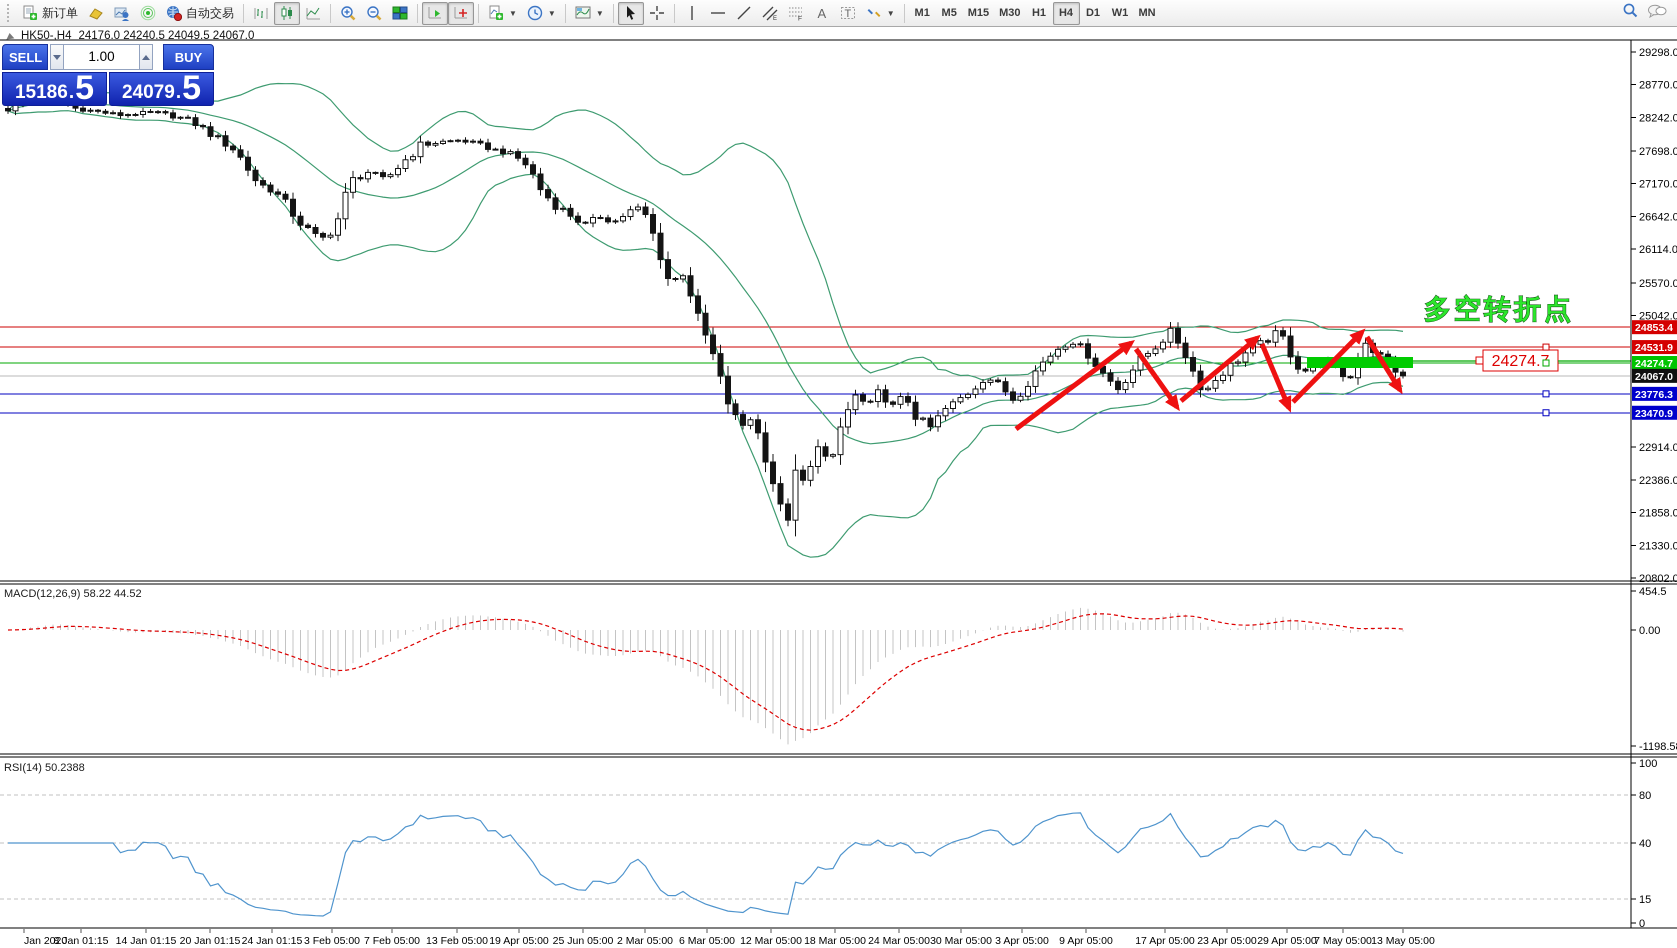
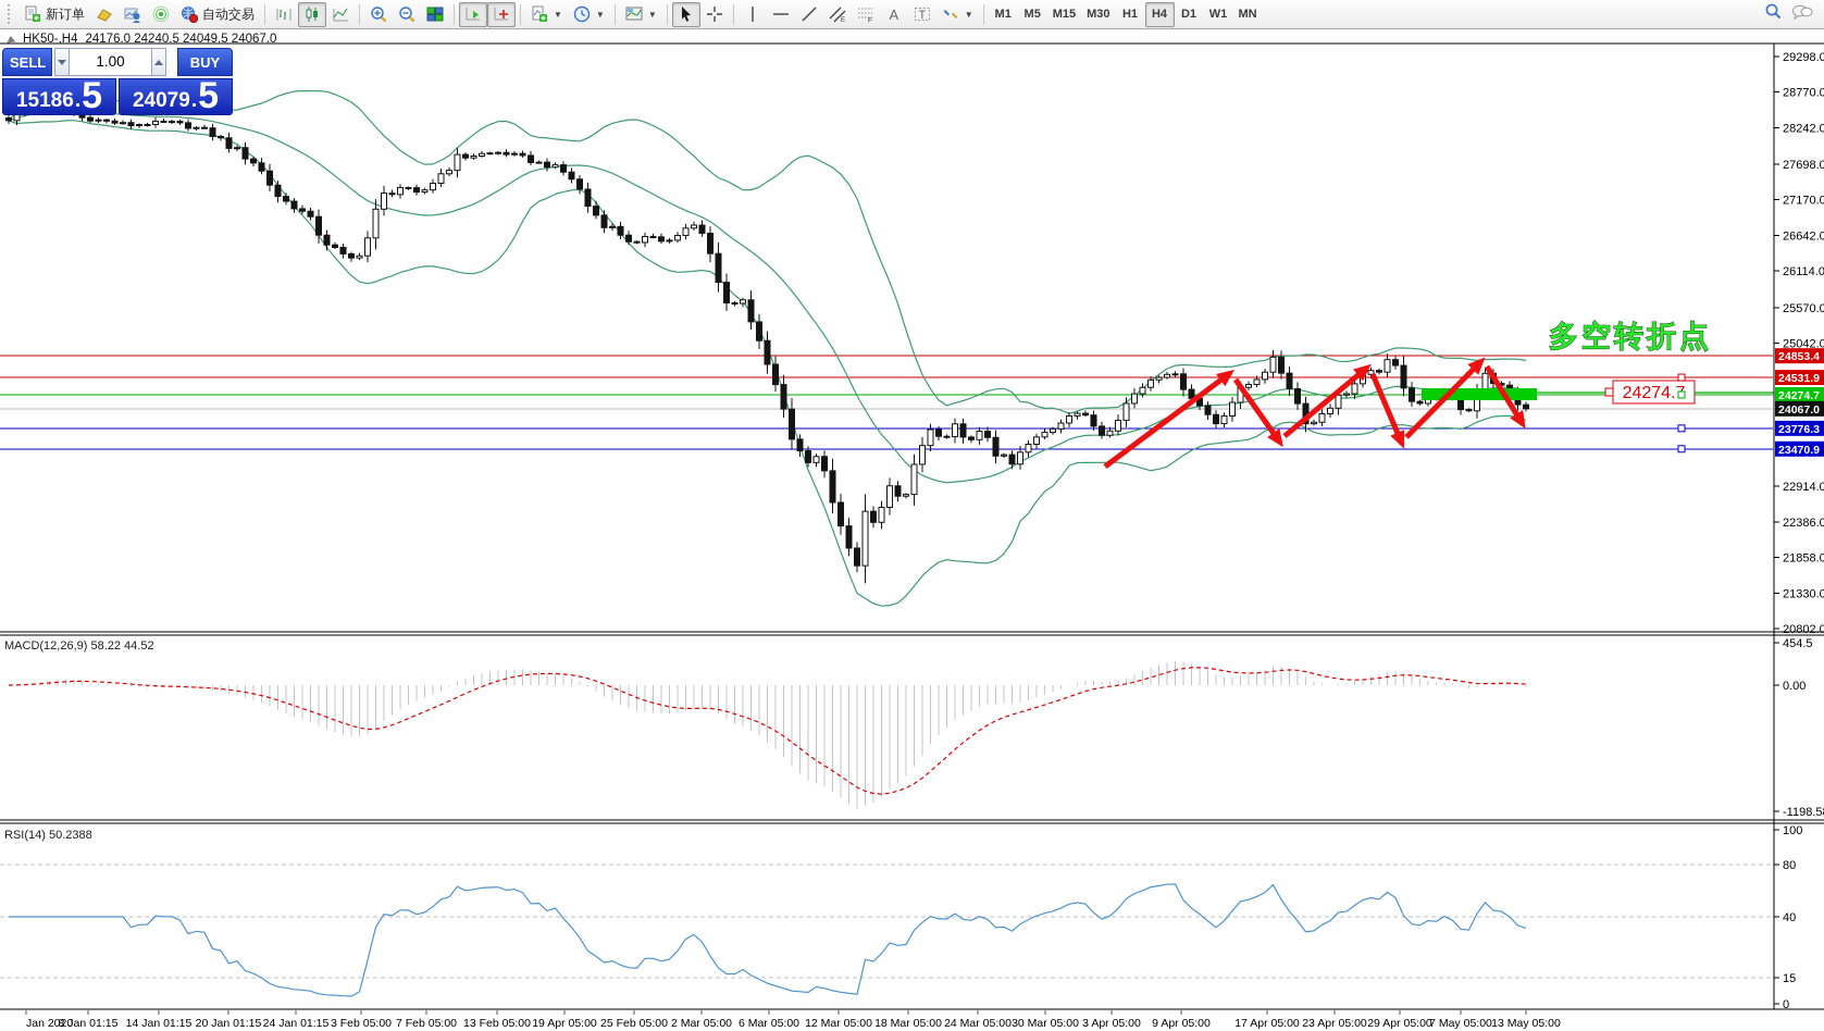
  多空转折点
  24274.
  29298.0
  28770.0
  28242.0
  27698.0
  27170.0
  26642.0
  26114.0
  25570.0
  25042.0
  22914.0
  22386.0
  21858.0
  21330.0
  20802.0
  24853.4
  24531.9
  24274.7
  24067.0
  23776.3
  23470.9
  454.5
  0.00
  -1198.5
  100
  80
  40
  15
  0
  MACD(12,26,9) 58.22 44.52
  RSI(14) 50.2388
  Jan 2020
  8 Jan 01:15
  14 Jan 01:15
  20 Jan 01:15
  24 Jan 01:15
  3 Feb 05:00
  7 Feb 05:00
  13 Feb 05:00
  19 Apr 05:00
- 25 Jun 05:00
+ 25 Feb 05:00
  2 Mar 05:00
  6 Mar 05:00
  12 Mar 05:00
  18 Mar 05:00
  24 Mar 05:00
  30 Mar 05:00
  3 Apr 05:00
  9 Apr 05:00
  17 Apr 05:00
  23 Apr 05:00
  29 Apr 05:00
  7 May 05:00
  13 May 05:00
  新订单
  自动交易
  ▼
  ▼
  ▼
  A
  T
  ▼
  M1
  M5
  M15
  M30
  H1
  H4
  D1
  W1
  MN
  HK50-,H4
  24176.0 24240.5 24049.5 24067.0
  SELL
  1.00
  BUY
  15186
  .
  5
  24079
  .
  5
